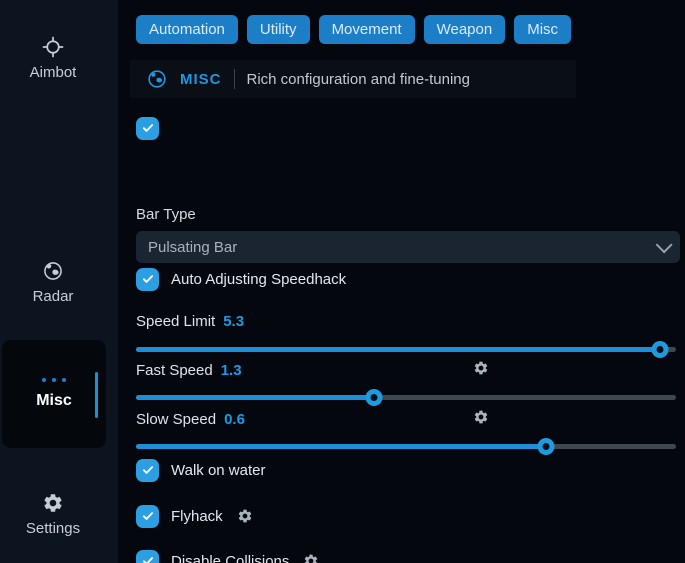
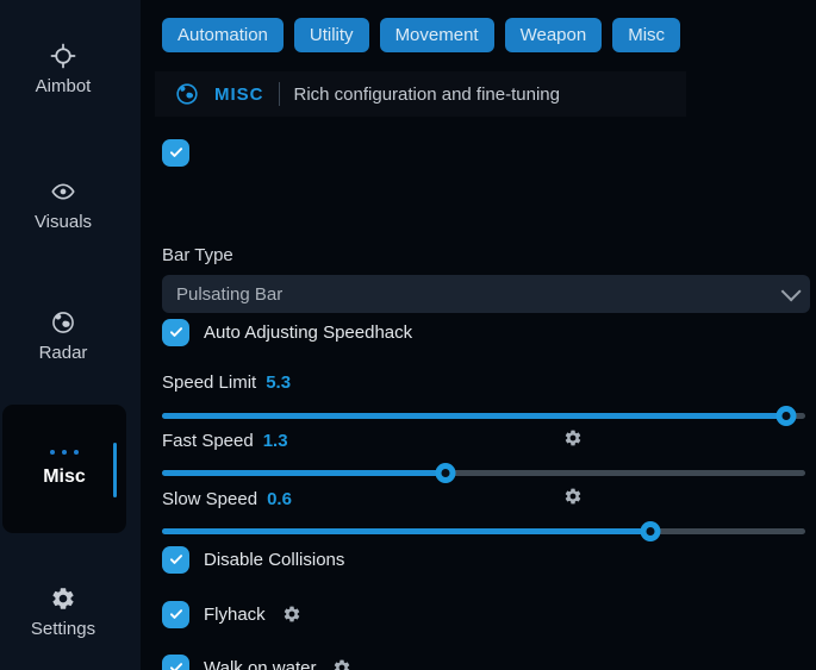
  Aimbot
+ Visuals
  Radar
  Misc
  Settings
  Automation
  Utility
  Movement
  Weapon
  Misc
  MISC
  Rich configuration and fine-tuning
  Bar Type
  Pulsating Bar
  Auto Adjusting Speedhack
  Speed Limit
  5.3
  Fast Speed
  1.3
  Slow Speed
  0.6
- Walk on water
+ Disable Collisions
  Flyhack
- Disable Collisions
+ Walk on water
